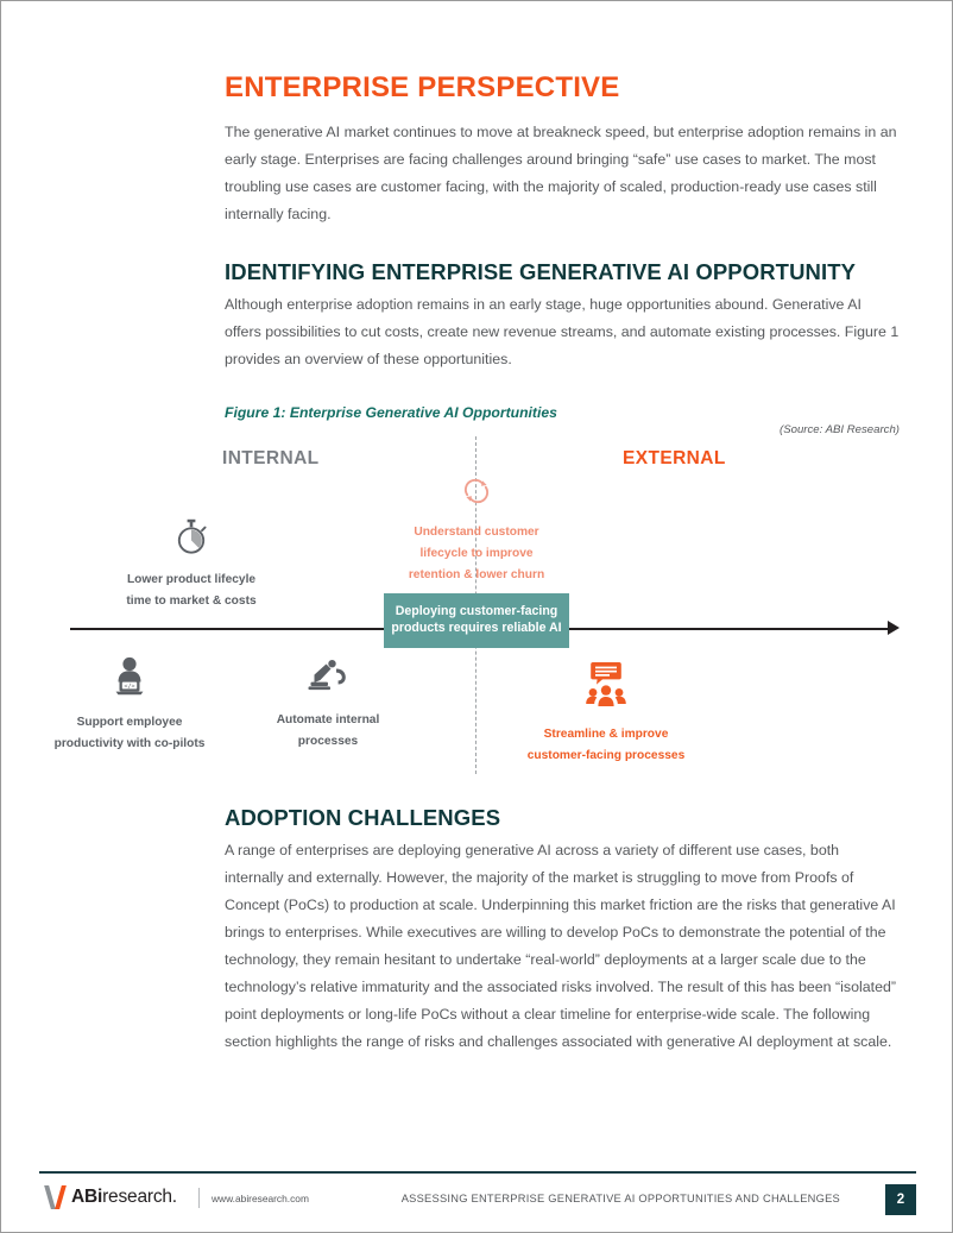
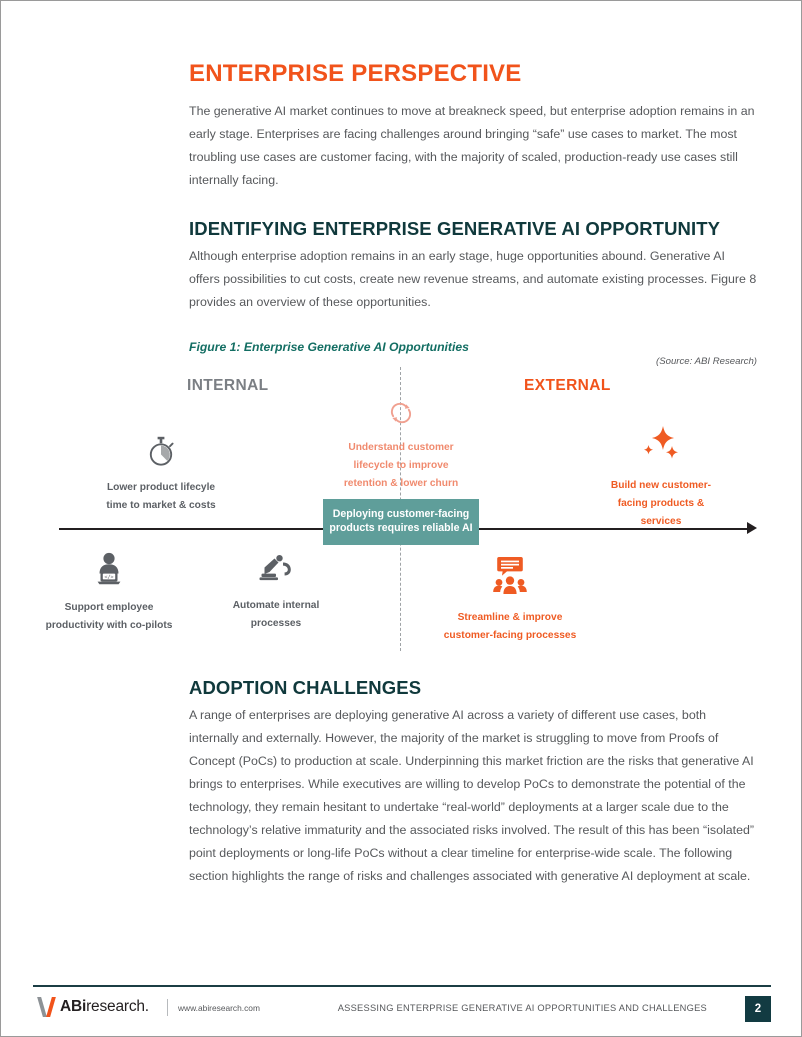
  ENTERPRISE PERSPECTIVE
  The generative AI market continues to move at breakneck speed, but enterprise adoption remains in an early stage. Enterprises are facing challenges around bringing “safe” use cases to market. The most troubling use cases are customer facing, with the majority of scaled, production-ready use cases still internally facing.
  IDENTIFYING ENTERPRISE GENERATIVE AI OPPORTUNITY
- Although enterprise adoption remains in an early stage, huge opportunities abound. Generative AI offers possibilities to cut costs, create new revenue streams, and automate existing processes. Figure 1 provides an overview of these opportunities.
+ Although enterprise adoption remains in an early stage, huge opportunities abound. Generative AI offers possibilities to cut costs, create new revenue streams, and automate existing processes. Figure 8 provides an overview of these opportunities.
  Figure 1: Enterprise Generative AI Opportunities
  (Source: ABI Research)
  INTERNAL
  EXTERNAL
  Understand customer lifecycle to improve retention & lower churn
  Lower product lifecyle time to market & costs
+ Build new customer-facing products & services
  Deploying customer-facing products requires reliable AI
  Support employee productivity with co-pilots
  Automate internal processes
  Streamline & improve customer-facing processes
  ADOPTION CHALLENGES
  A range of enterprises are deploying generative AI across a variety of different use cases, both internally and externally. However, the majority of the market is struggling to move from Proofs of Concept (PoCs) to production at scale. Underpinning this market friction are the risks that generative AI brings to enterprises. While executives are willing to develop PoCs to demonstrate the potential of the technology, they remain hesitant to undertake “real-world” deployments at a larger scale due to the technology’s relative immaturity and the associated risks involved. The result of this has been “isolated” point deployments or long-life PoCs without a clear timeline for enterprise-wide scale. The following section highlights the range of risks and challenges associated with generative AI deployment at scale.
  ABiresearch.
  www.abiresearch.com
  ASSESSING ENTERPRISE GENERATIVE AI OPPORTUNITIES AND CHALLENGES
  2
